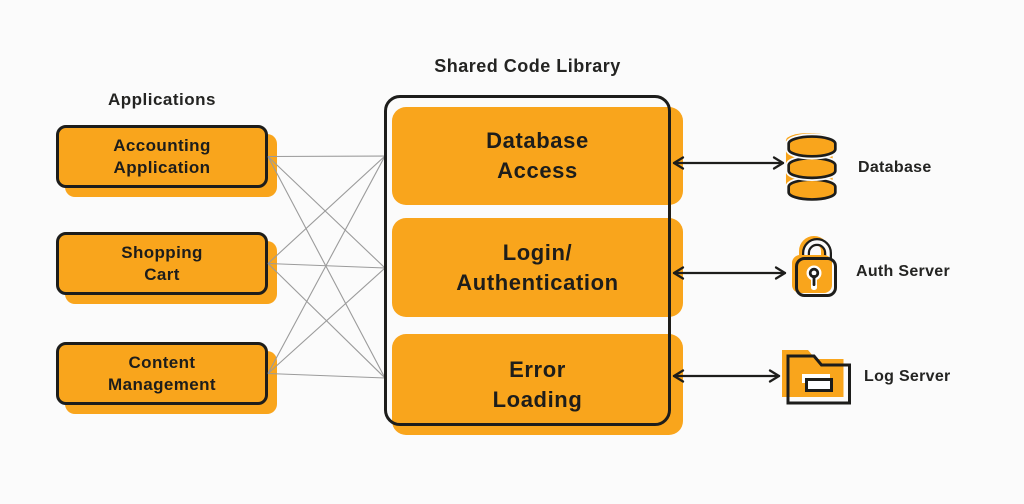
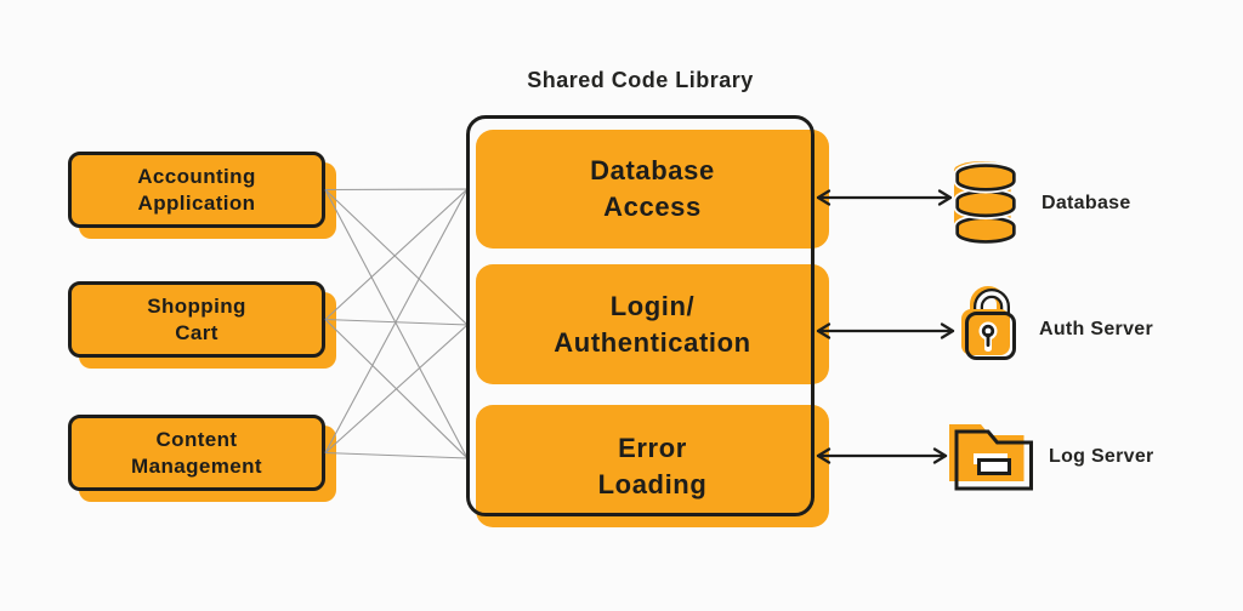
- Applications
  Shared Code Library
  Accounting
  Application
  Shopping
  Cart
  Content
  Management
  Database
  Access
  Login/
  Authentication
  Error
  Loading
  Database
  Auth Server
  Log Server
